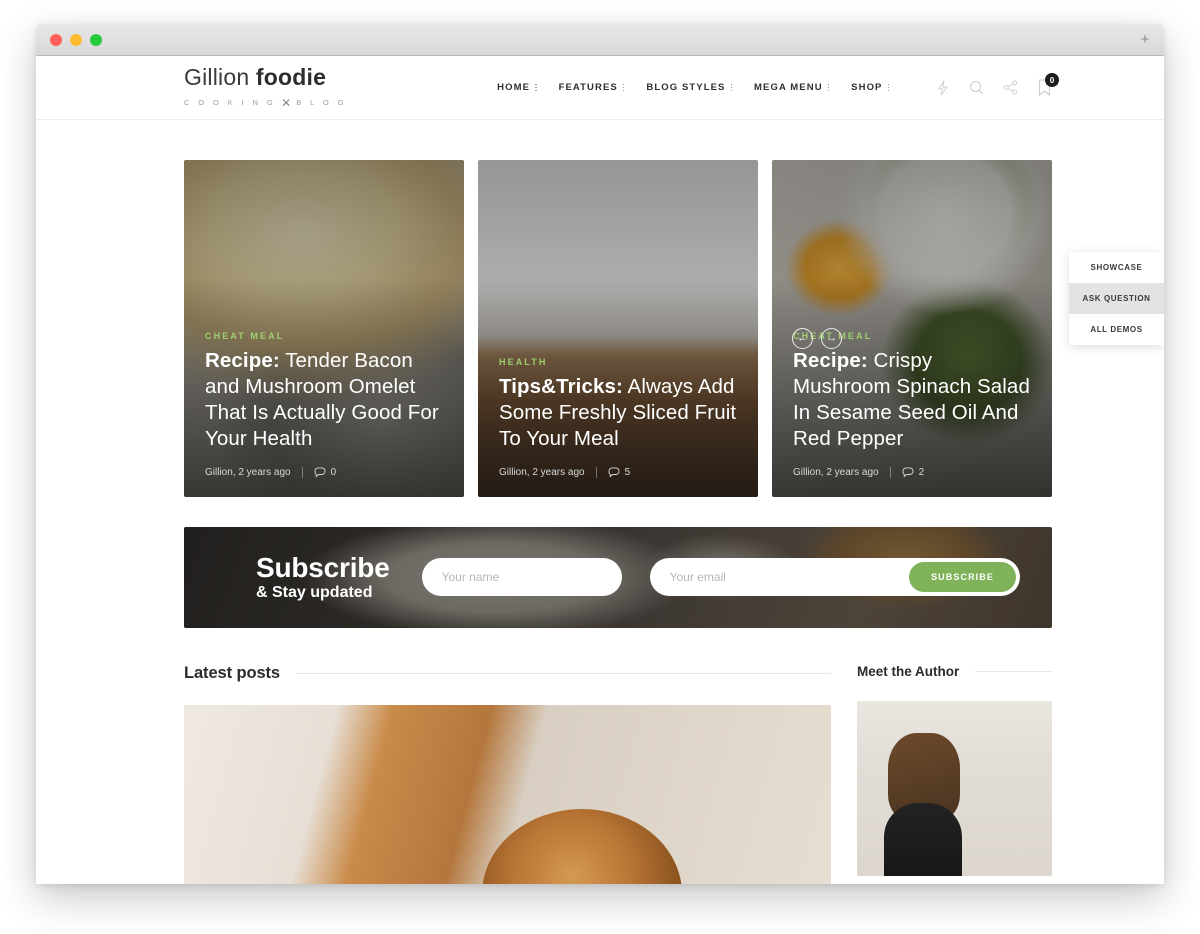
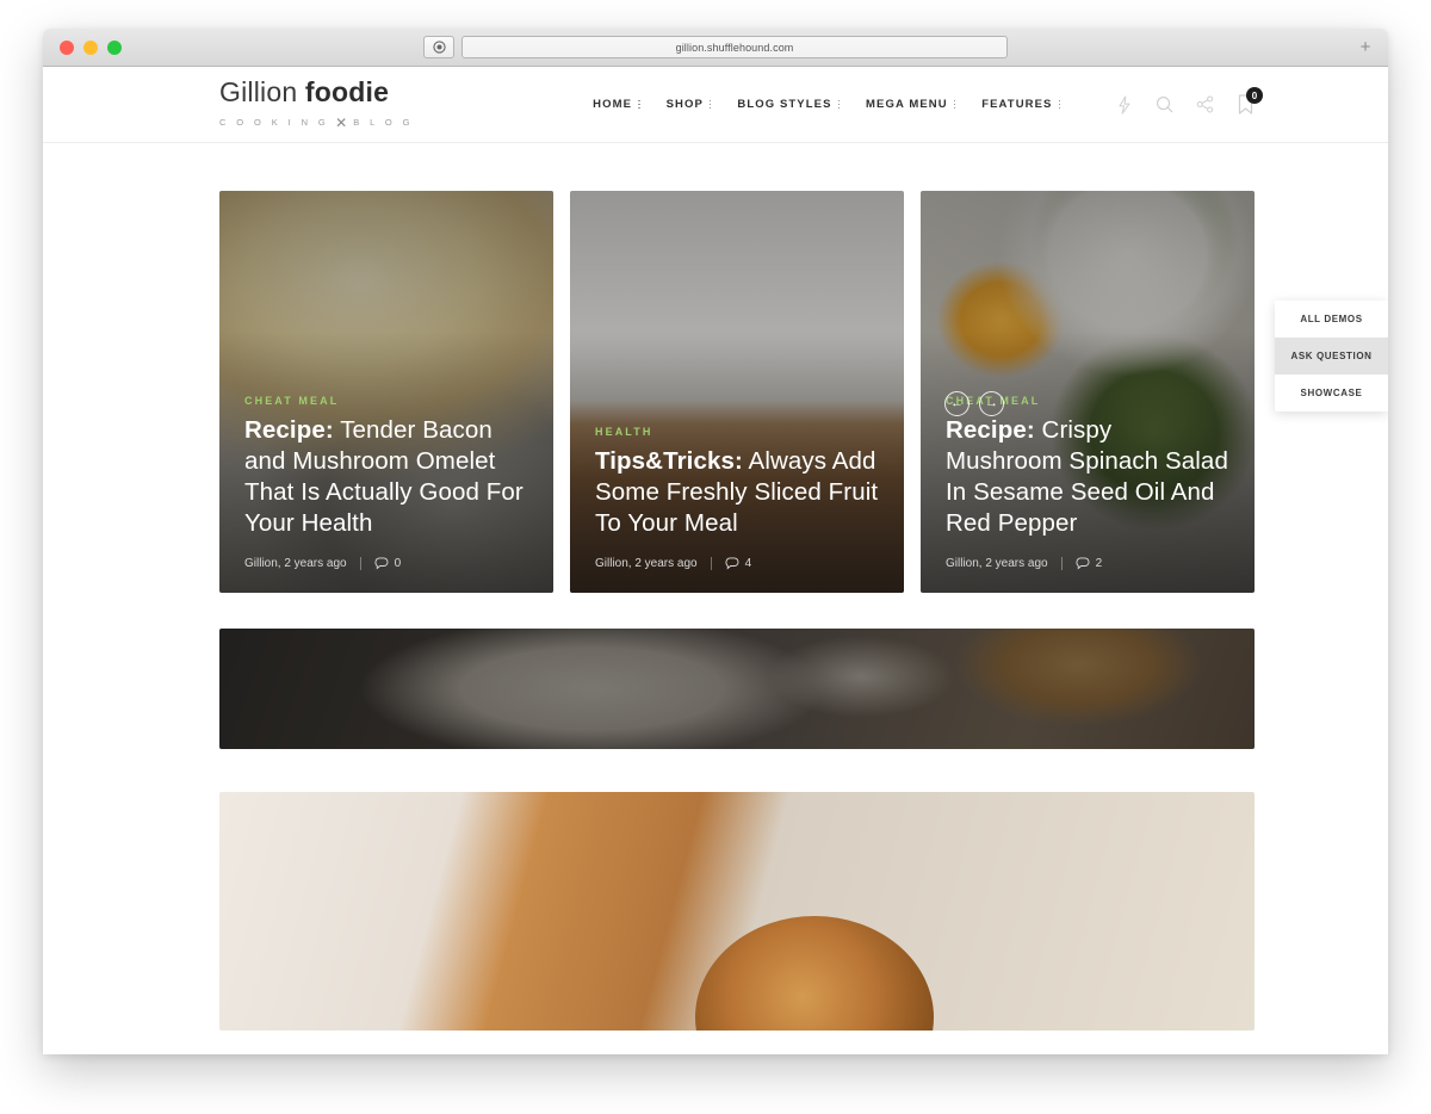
+ gillion.shufflehound.com
  +
  Gillion foodie
  C O O K I N G
  ✕
  B L O G
  HOME
- FEATURES
+ SHOP
  BLOG STYLES
  MEGA MENU
- SHOP
+ FEATURES
  0
  CHEAT MEAL
  Recipe: Tender Bacon and Mushroom Omelet That Is Actually Good For Your Health
  Gillion, 2 years ago
  0
  HEALTH
  Tips&Tricks: Always Add Some Freshly Sliced Fruit To Your Meal
  Gillion, 2 years ago
- 5
+ 4
  ←
  →
  CHEAT MEAL
  Recipe: Crispy Mushroom Spinach Salad In Sesame Seed Oil And Red Pepper
  Gillion, 2 years ago
  2
- Subscribe
- & Stay updated
- Your name
- Your email
- SUBSCRIBE
- Latest posts
- Meet the Author
- SHOWCASE
+ ALL DEMOS
  ASK QUESTION
- ALL DEMOS
+ SHOWCASE
